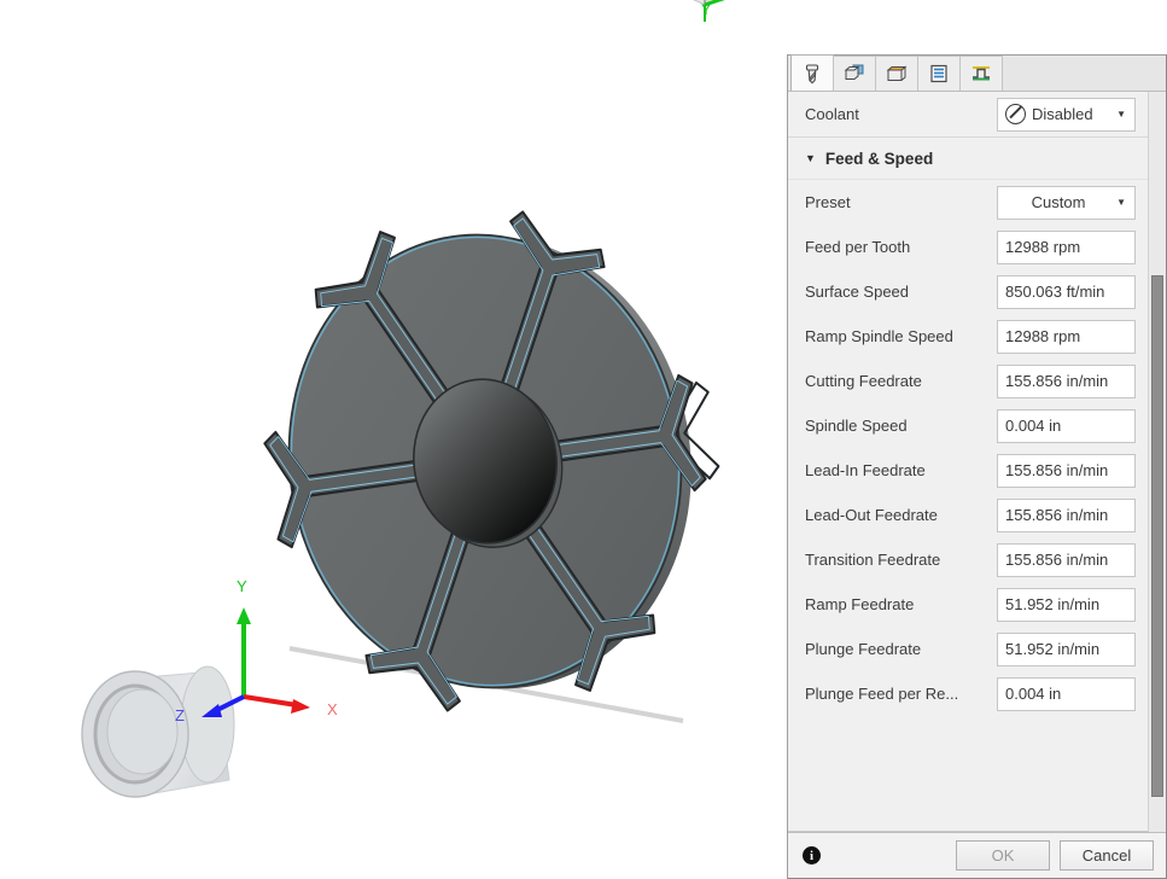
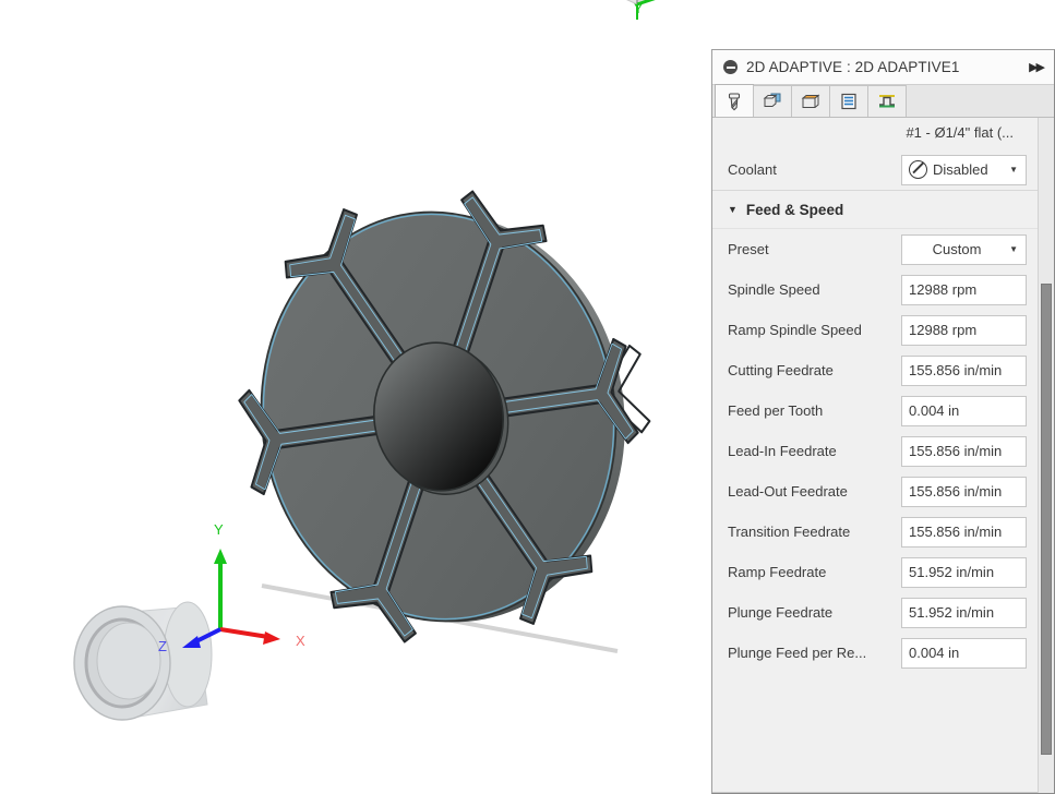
  Y
  X
  Z
  Y
+ 2D ADAPTIVE : 2D ADAPTIVE1
+ ▶▶
+ #1 - Ø1/4" flat (...
  Coolant
  Disabled
  ▼
  ▼
  Feed & Speed
  Preset
  Custom
  ▼
- Feed per Tooth
+ Spindle Speed
  12988 rpm
- Surface Speed
- 850.063 ft/min
  Ramp Spindle Speed
  12988 rpm
  Cutting Feedrate
  155.856 in/min
- Spindle Speed
+ Feed per Tooth
  0.004 in
  Lead-In Feedrate
  155.856 in/min
  Lead-Out Feedrate
  155.856 in/min
  Transition Feedrate
  155.856 in/min
  Ramp Feedrate
  51.952 in/min
  Plunge Feedrate
  51.952 in/min
  Plunge Feed per Re...
  0.004 in
- i
- OK
- Cancel
